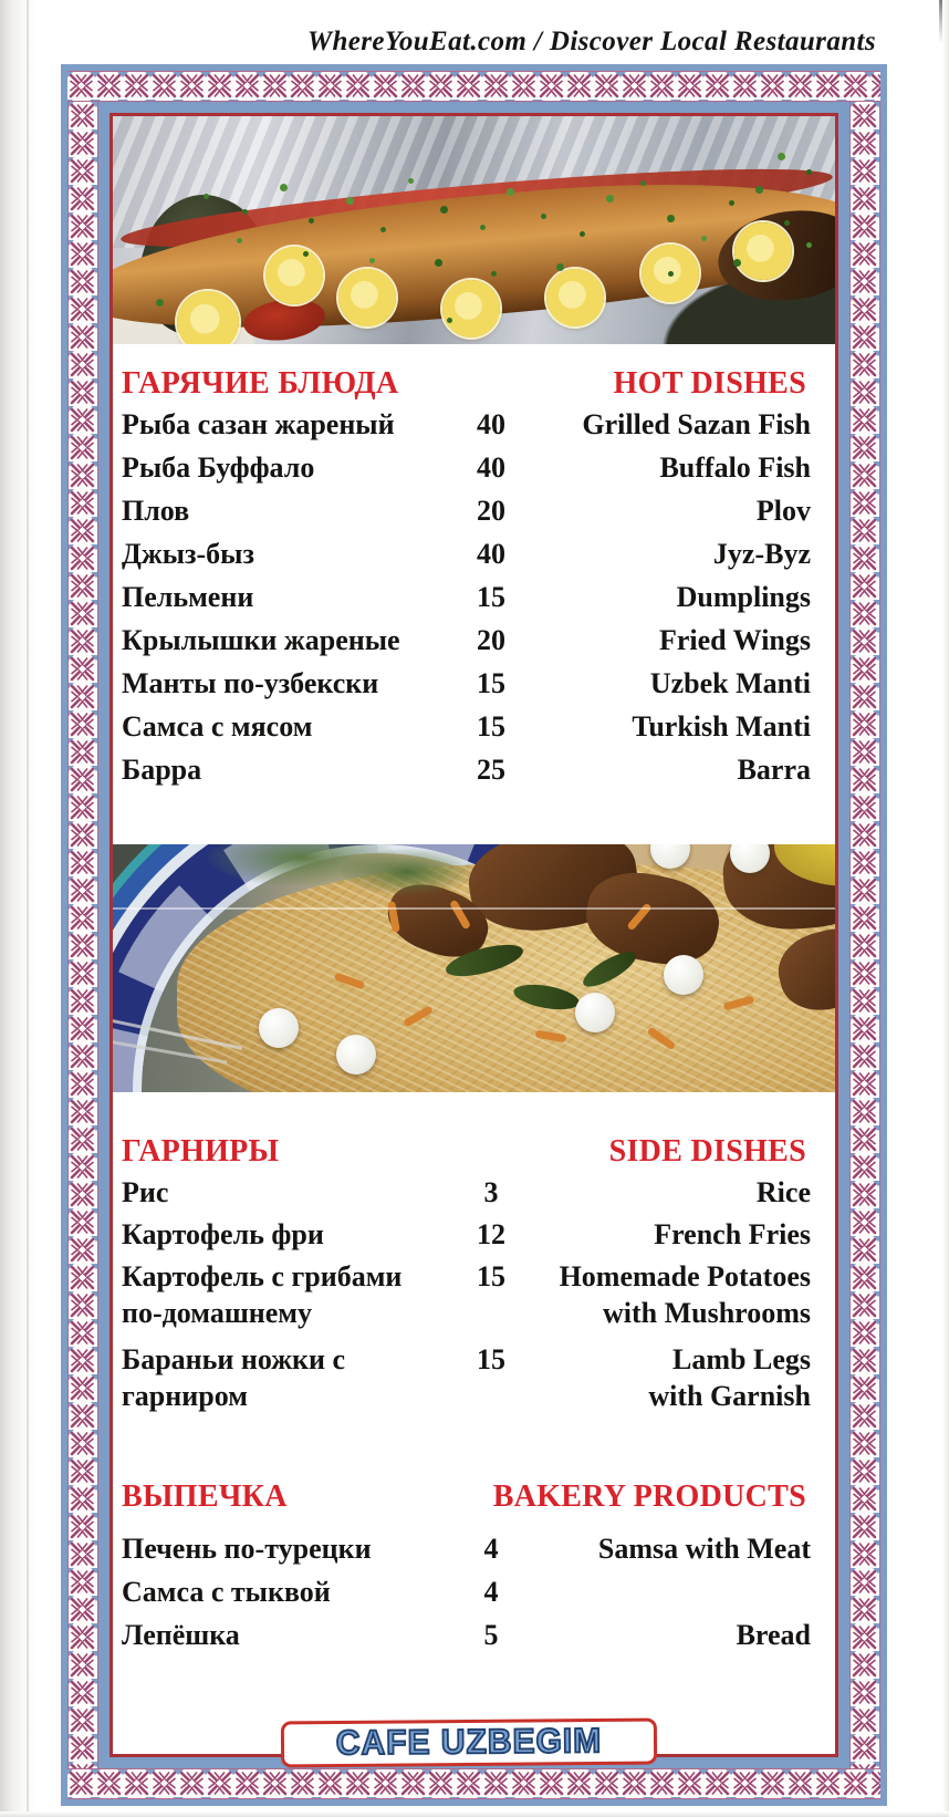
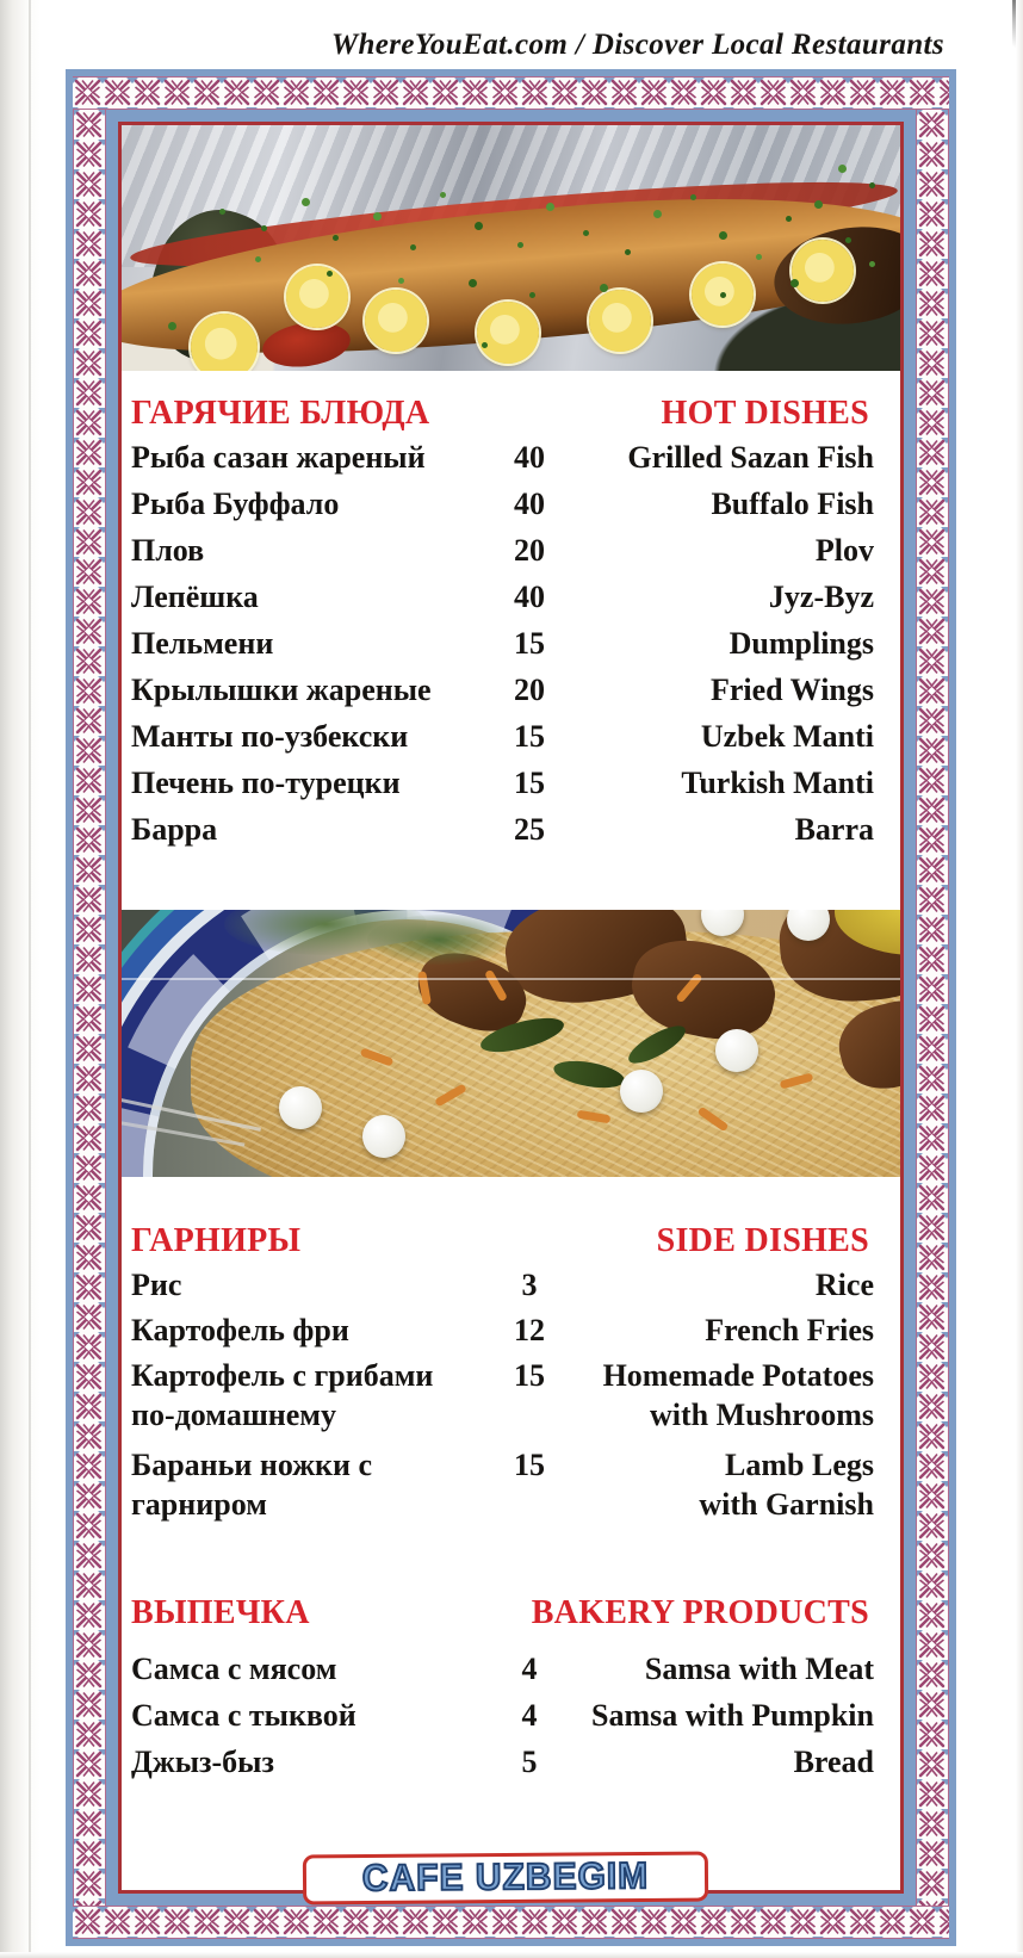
  WhereYouEat.com / Discover Local Restaurants
  ГАРЯЧИЕ БЛЮДА
  HOT DISHES
  Рыба сазан жареный
  40
  Grilled Sazan Fish
  Рыба Буффало
  40
  Buffalo Fish
  Плов
  20
  Plov
- Джыз-быз
+ Лепёшка
  40
  Jyz-Byz
  Пельмени
  15
  Dumplings
  Крылышки жареные
  20
  Fried Wings
  Манты по-узбекски
  15
  Uzbek Manti
- Самса с мясом
+ Печень по-турецки
  15
  Turkish Manti
  Барра
  25
  Barra
  ГАРНИРЫ
  SIDE DISHES
  Рис
  3
  Rice
  Картофель фри
  12
  French Fries
  Картофель с грибами
  по-домашнему
  15
  Homemade Potatoes
  with Mushrooms
  Бараньи ножки с
  гарниром
  15
  Lamb Legs
  with Garnish
  ВЫПЕЧКА
  BAKERY PRODUCTS
- Печень по-турецки
+ Самса с мясом
  4
  Samsa with Meat
  Самса с тыквой
  4
+ Samsa with Pumpkin
- Лепёшка
+ Джыз-быз
  5
  Bread
  CAFE UZBEGIM
